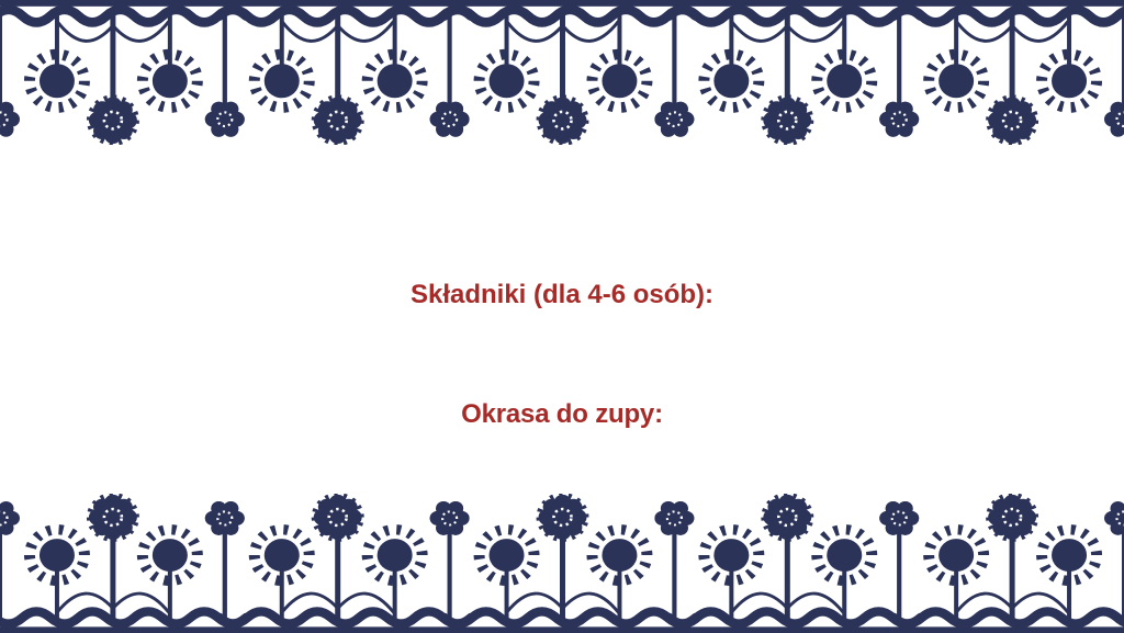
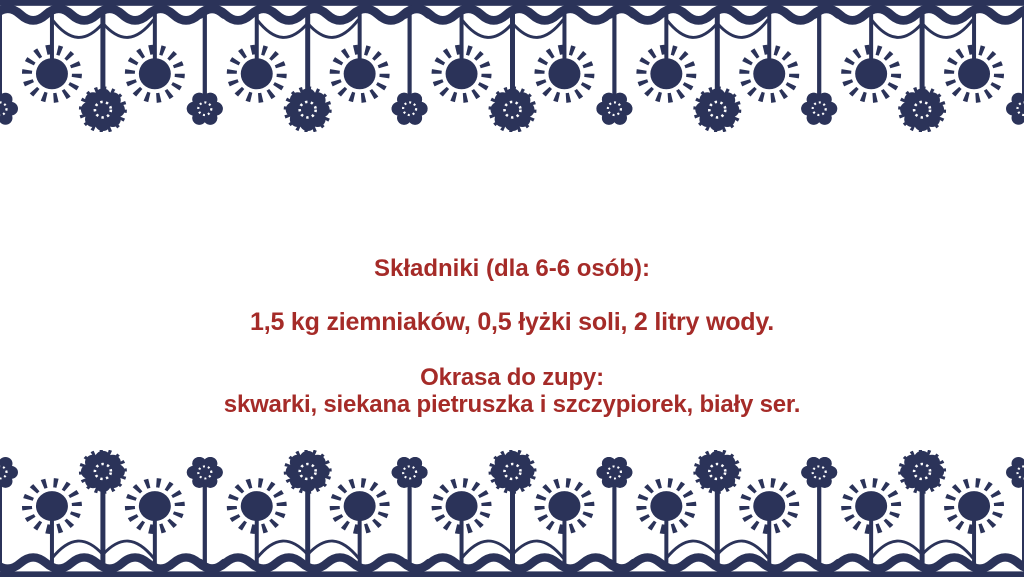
- Składniki (dla 4-6 osób):
+ Składniki (dla 6-6 osób):
+ 1,5 kg ziemniaków, 0,5 łyżki soli, 2 litry wody.
  Okrasa do zupy:
+ skwarki, siekana pietruszka i szczypiorek, biały ser.
